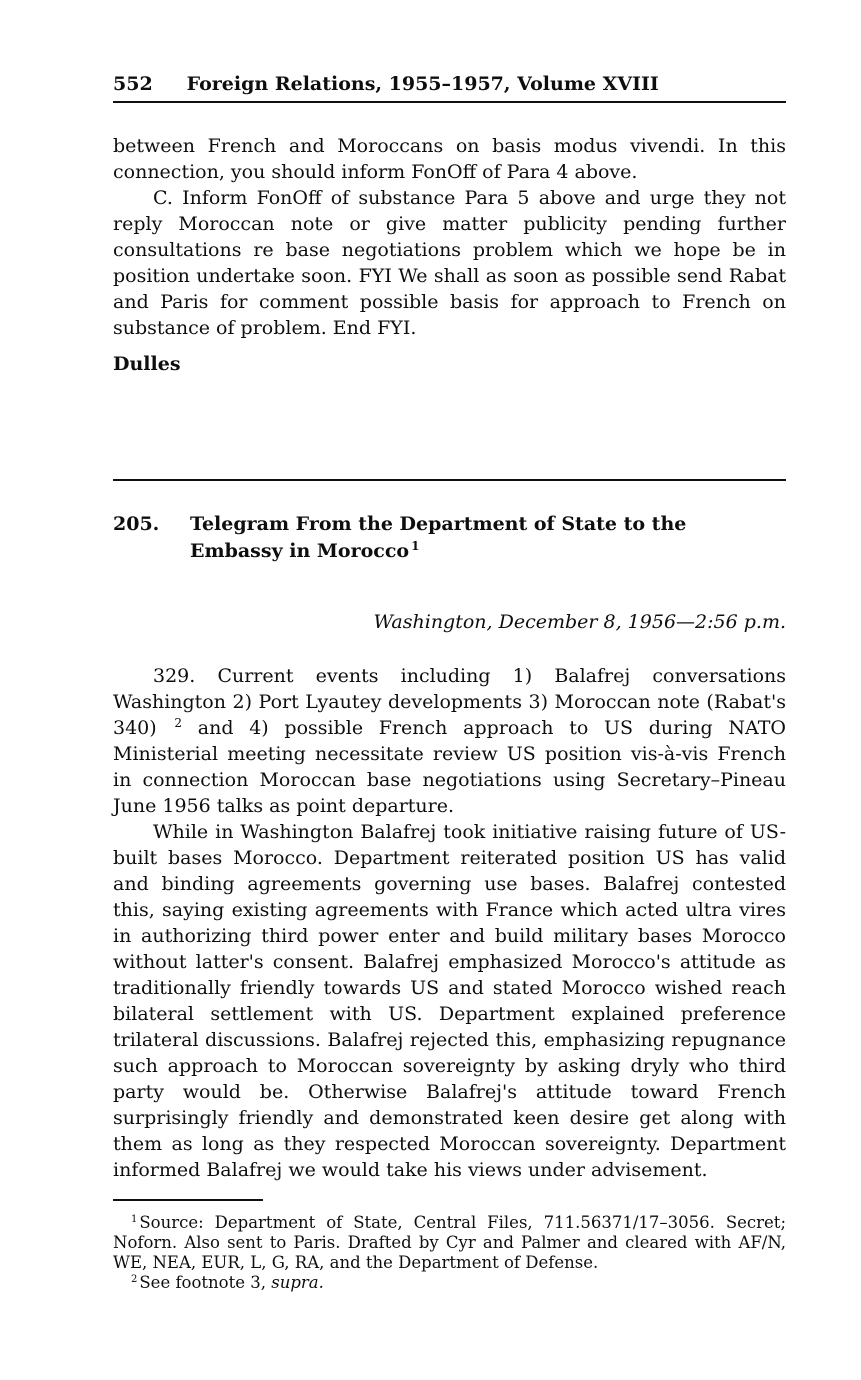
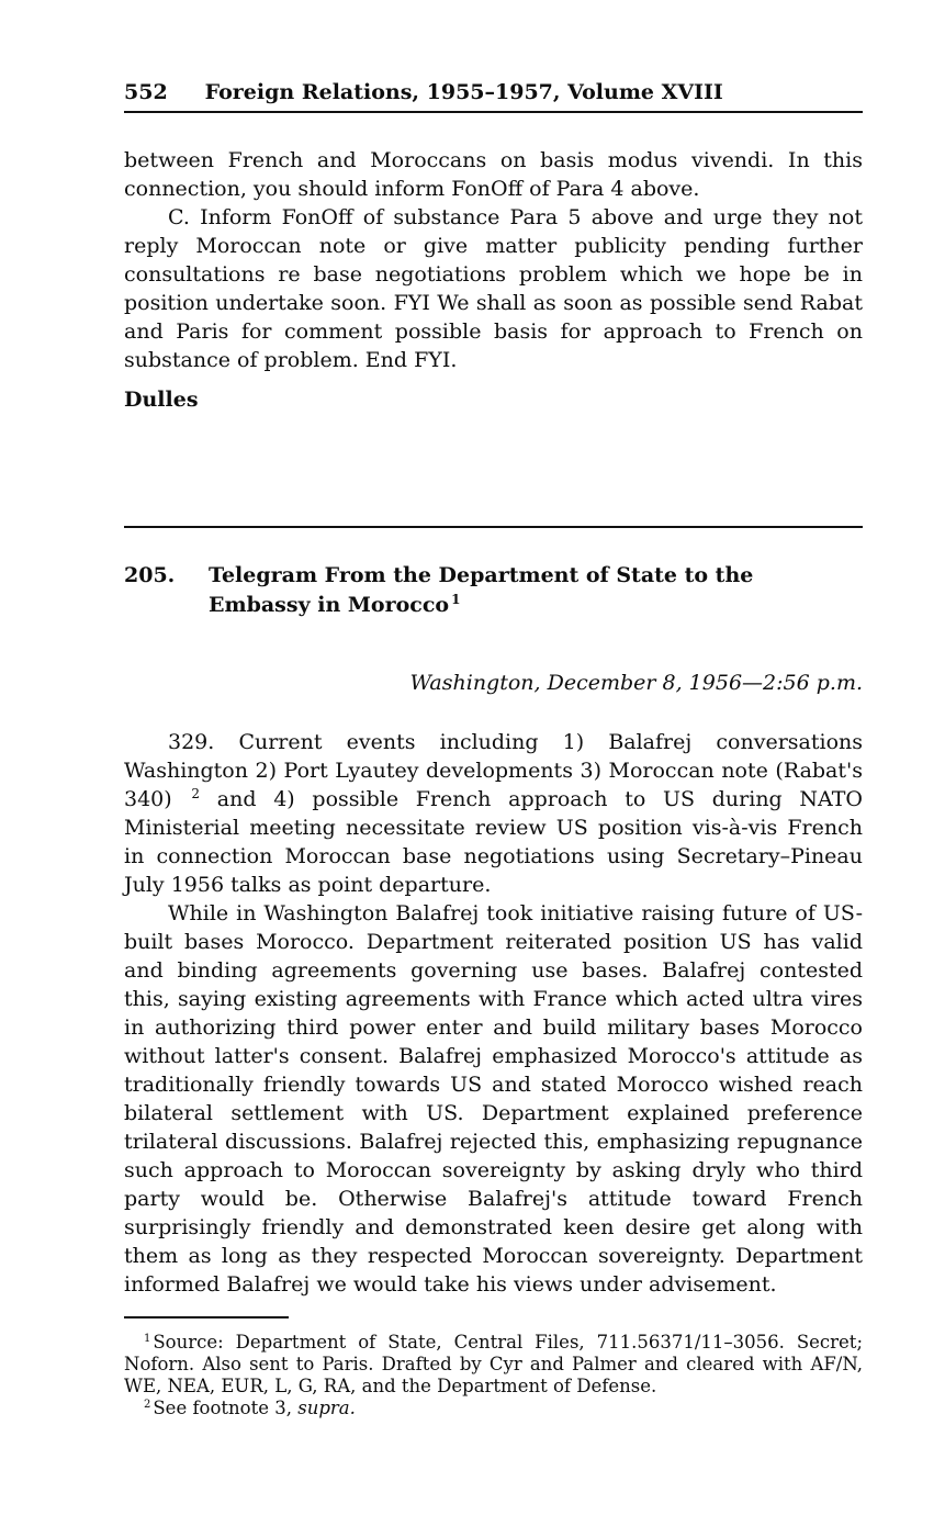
  552
  Foreign Relations, 1955–1957, Volume XVIII
  between French and Moroccans on basis modus vivendi. In this connection, you should inform FonOff of Para 4 above.
  C. Inform FonOff of substance Para 5 above and urge they not reply Moroccan note or give matter publicity pending further consultations re base negotiations problem which we hope be in position undertake soon. FYI We shall as soon as possible send Rabat and Paris for comment possible basis for approach to French on substance of problem. End FYI.
  Dulles
  205.
  Telegram From the Department of State to the Embassy in Morocco 1
  Washington, December 8, 1956—2:56 p.m.
- 329. Current events including 1) Balafrej conversations Washington 2) Port Lyautey developments 3) Moroccan note (Rabat's 340) 2 and 4) possible French approach to US during NATO Ministerial meeting necessitate review US position vis-à-vis French in connection Moroccan base negotiations using Secretary–Pineau June 1956 talks as point departure.
+ 329. Current events including 1) Balafrej conversations Washington 2) Port Lyautey developments 3) Moroccan note (Rabat's 340) 2 and 4) possible French approach to US during NATO Ministerial meeting necessitate review US position vis-à-vis French in connection Moroccan base negotiations using Secretary–Pineau July 1956 talks as point departure.
  While in Washington Balafrej took initiative raising future of US-built bases Morocco. Department reiterated position US has valid and binding agreements governing use bases. Balafrej contested this, saying existing agreements with France which acted ultra vires in authorizing third power enter and build military bases Morocco without latter's consent. Balafrej emphasized Morocco's attitude as traditionally friendly towards US and stated Morocco wished reach bilateral settlement with US. Department explained preference trilateral discussions. Balafrej rejected this, emphasizing repugnance such approach to Moroccan sovereignty by asking dryly who third party would be. Otherwise Balafrej's attitude toward French surprisingly friendly and demonstrated keen desire get along with them as long as they respected Moroccan sovereignty. Department informed Balafrej we would take his views under advisement.
- 1 Source: Department of State, Central Files, 711.56371/17–3056. Secret; Noforn. Also sent to Paris. Drafted by Cyr and Palmer and cleared with AF/N, WE, NEA, EUR, L, G, RA, and the Department of Defense.
+ 1 Source: Department of State, Central Files, 711.56371/11–3056. Secret; Noforn. Also sent to Paris. Drafted by Cyr and Palmer and cleared with AF/N, WE, NEA, EUR, L, G, RA, and the Department of Defense.
  2 See footnote 3, supra.
